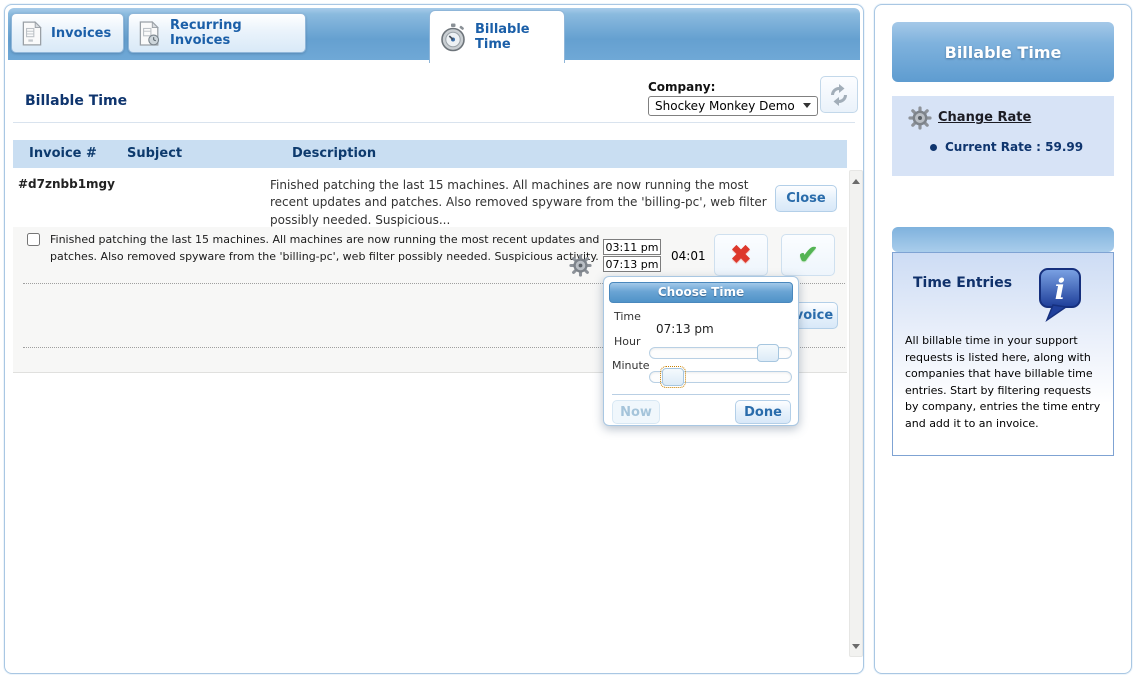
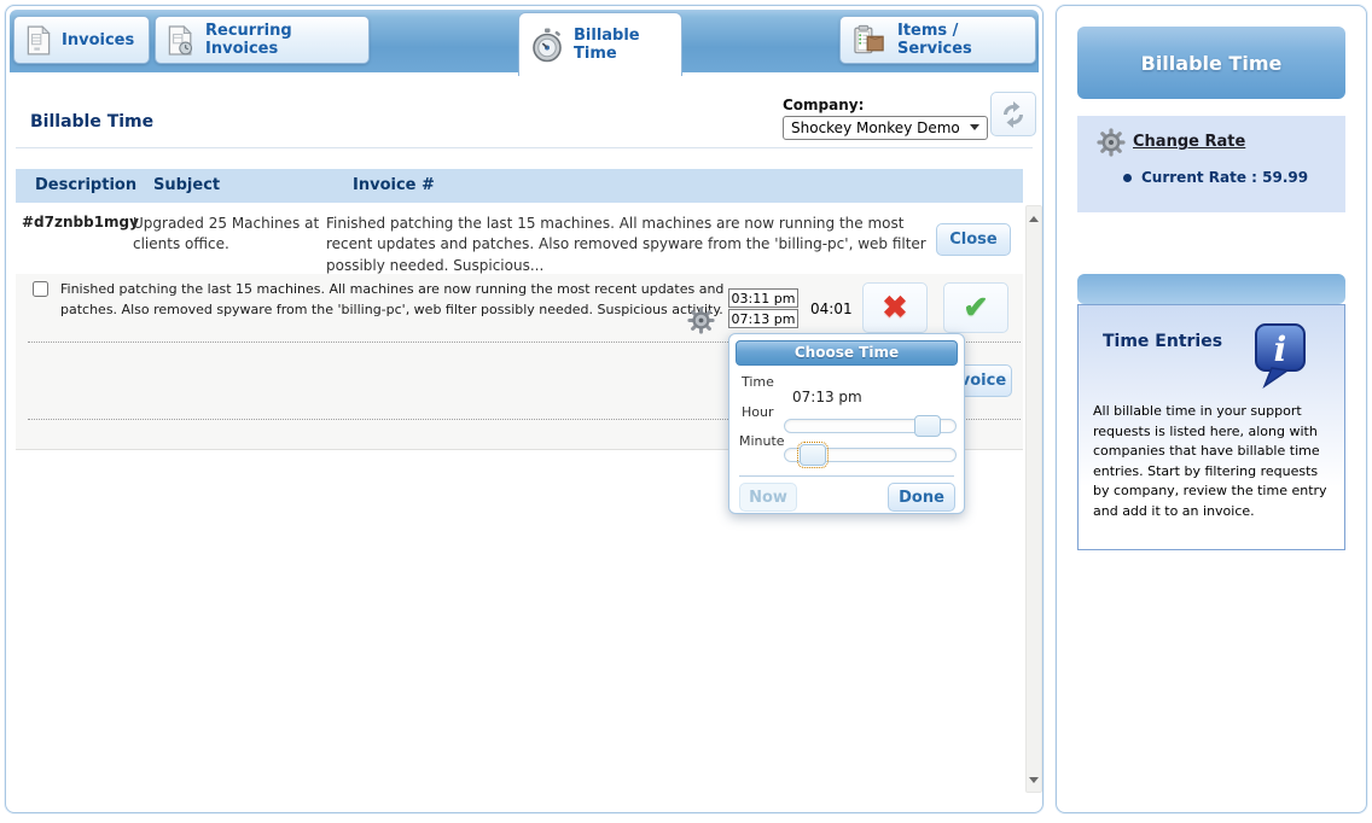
  Invoices
  Recurring Invoices
  Billable Time
+ Items / Services
  Billable Time
  Company:
  Shockey Monkey Demo
- Invoice #
+ Description
  Subject
- Description
+ Invoice #
  #d7znbb1mgy
+ Upgraded 25 Machines at clients office.
  Finished patching the last 15 machines. All machines are now running the most recent updates and patches. Also removed spyware from the 'billing-pc', web filter possibly needed. Suspicious...
  Close
  Finished patching the last 15 machines. All machines are now running the most recent updates and patches. Also removed spyware from the 'billing-pc', web filter possibly needed. Suspicious actiity.
  03:11 pm
  07:13 pm
  04:01
  ✖
  ✔
  Choose Time
  Time
  07:13 pm
  Hour
  Minute
  Now
  Done
  Billable Time
  Change Rate
  Current Rate : 59.99
  Time Entries
  i
- All billable time in your support requests is listed here, along with companies that have billable time entries. Start by filtering requests by company, entries the time entry and add it to an invoice.
+ All billable time in your support requests is listed here, along with companies that have billable time entries. Start by filtering requests by company, review the time entry and add it to an invoice.
